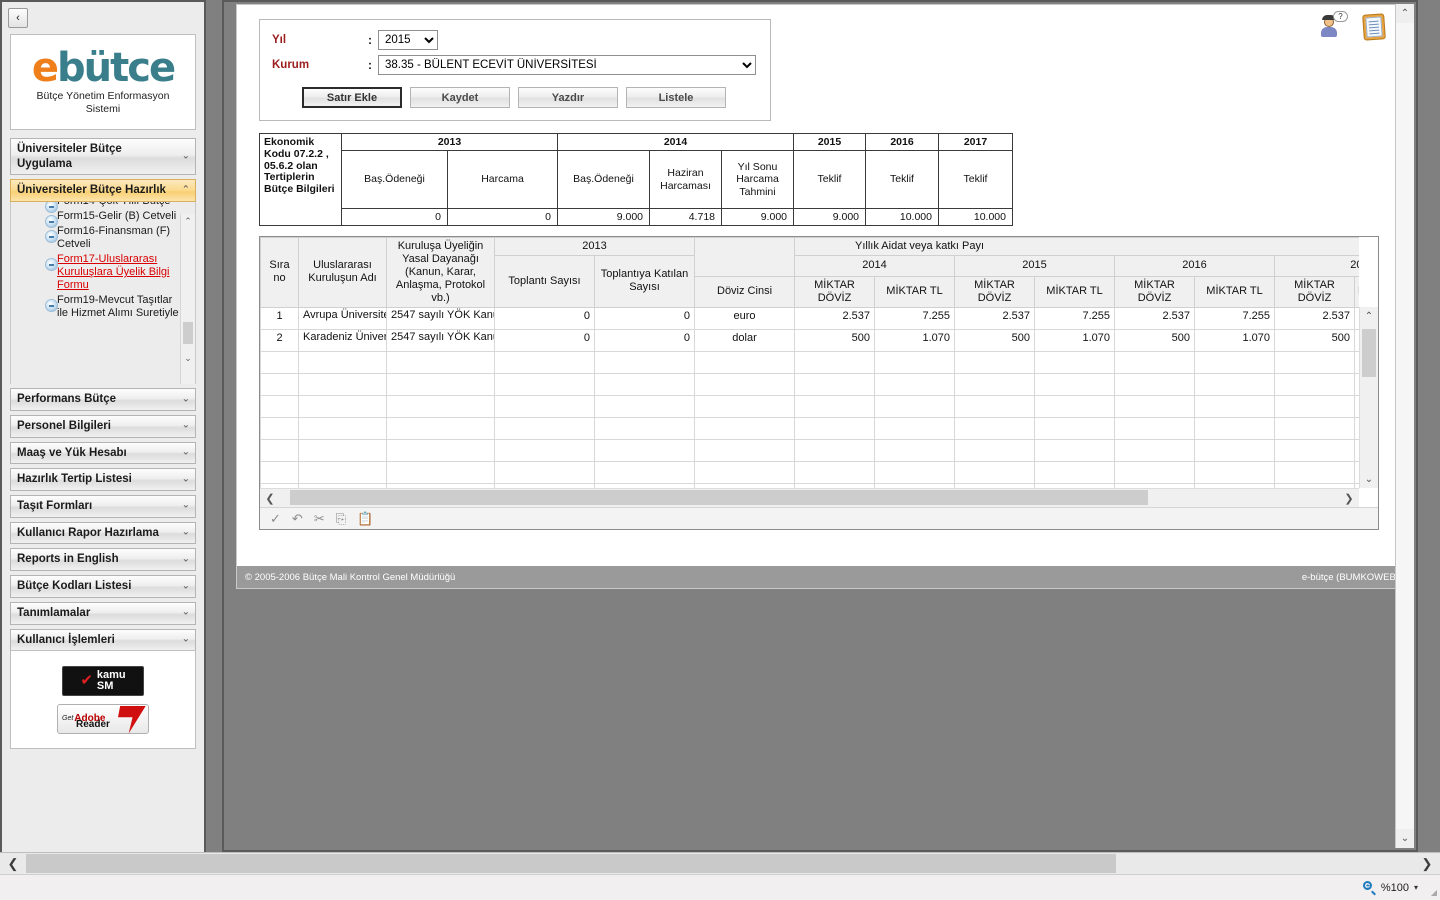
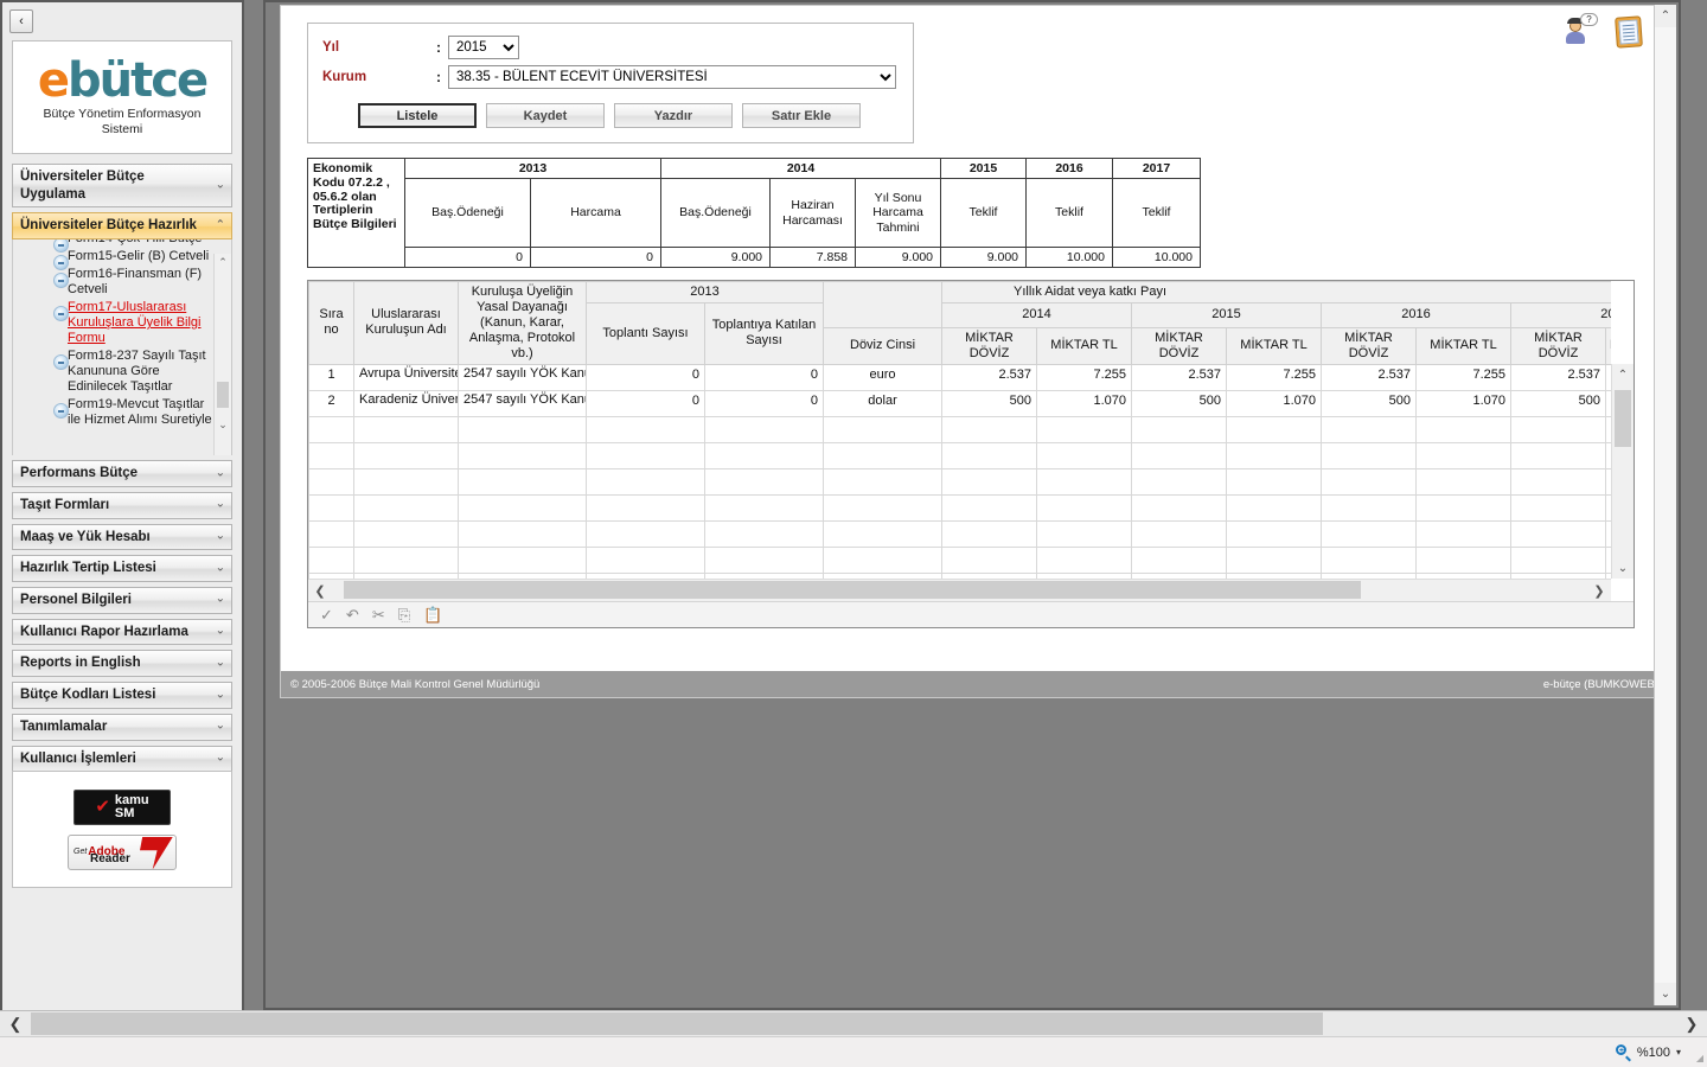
  ‹
  ebütce
  Bütçe Yönetim Enformasyon
  Sistemi
  Üniversiteler Bütçe Uygulama
  ⌄
  Üniversiteler Bütçe Hazırlık
  ⌃
  Form15-Gelir (B) Cetveli
  Form16-Finansman (F) Cetveli
  Form17-Uluslararası Kuruluşlara Üyelik Bilgi Formu
+ Form18-237 Sayılı Taşıt Kanununa Göre Edinilecek Taşıtlar
  Form19-Mevcut Taşıtlar ile Hizmet Alımı Suretiyle
  ⌃
  ⌄
  Performans Bütçe
  ⌄
- Personel Bilgileri
+ Taşıt Formları
  ⌄
  Maaş ve Yük Hesabı
  ⌄
  Hazırlık Tertip Listesi
  ⌄
- Taşıt Formları
+ Personel Bilgileri
  ⌄
  Kullanıcı Rapor Hazırlama
  ⌄
  Reports in English
  ⌄
  Bütçe Kodları Listesi
  ⌄
  Tanımlamalar
  ⌄
  Kullanıcı İşlemleri
  ⌄
  ✔
  kamu
  SM
  Adobe
  Reader
  ?
  Yıl
  :
  2015
  Kurum
  :
  38.35 - BÜLENT ECEVİT ÜNİVERSİTESİ
- Satır Ekle
+ Listele
  Kaydet
  Yazdır
- Listele
+ Satır Ekle
  Ekonomik Kodu 07.2.2 , 05.6.2 olan Tertiplerin Bütçe Bilgileri	2013	2014	2015	2016	2017
  Baş.Ödeneği	Harcama	Baş.Ödeneği	Haziran Harcaması	Yıl Sonu Harcama Tahmini	Teklif	Teklif	Teklif
- 0	0	9.000	4.718	9.000	9.000	10.000	10.000
+ 0	0	9.000	7.858	9.000	9.000	10.000	10.000
  Sıra no	Uluslararası Kuruluşun Adı	Kuruluşa Üyeliğin Yasal Dayanağı (Kanun, Karar, Anlaşma, Protokol vb.)	2013		Yıllık Aidat veya katkı Payı
  Toplantı Sayısı	Toplantıya Katılan Sayısı	2014	2015	2016	2
  Döviz Cinsi	MİKTAR DÖVİZ	MİKTAR TL	MİKTAR DÖVİZ	MİKTAR TL	MİKTAR DÖVİZ	MİKTAR TL	MİKTAR DÖVİZ
  1	Avrupa Üniversit	2547 sayılı YÖK Kan	0	0	euro	2.537	7.255	2.537	7.255	2.537	7.255	2.537
  2	Karadeniz Üniver	2547 sayılı YÖK Kan	0	0	dolar	500	1.070	500	1.070	500	1.070	500
  ⌃
  ⌄
  ❮
  ❯
  ✓
  ↶
  ✂
  ⎘
  📋
  © 2005-2006 Bütçe Mali Kontrol Genel Müdürlüğü
  e-bütçe (BUMKOWEB
  ⌃
  ⌄
  ❮
  ❯
  %100
  ▾
  ◢
